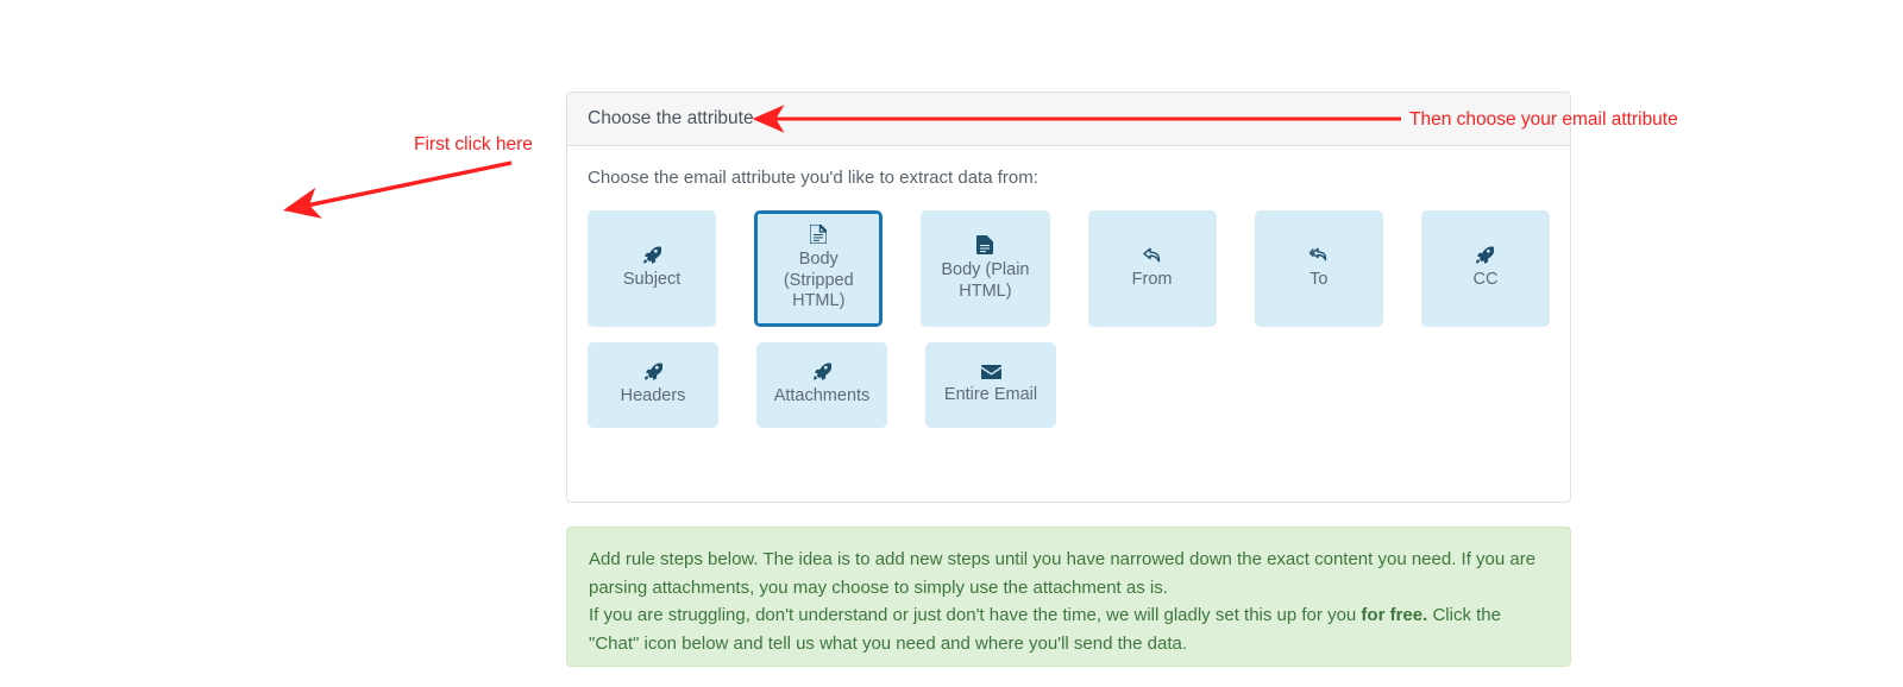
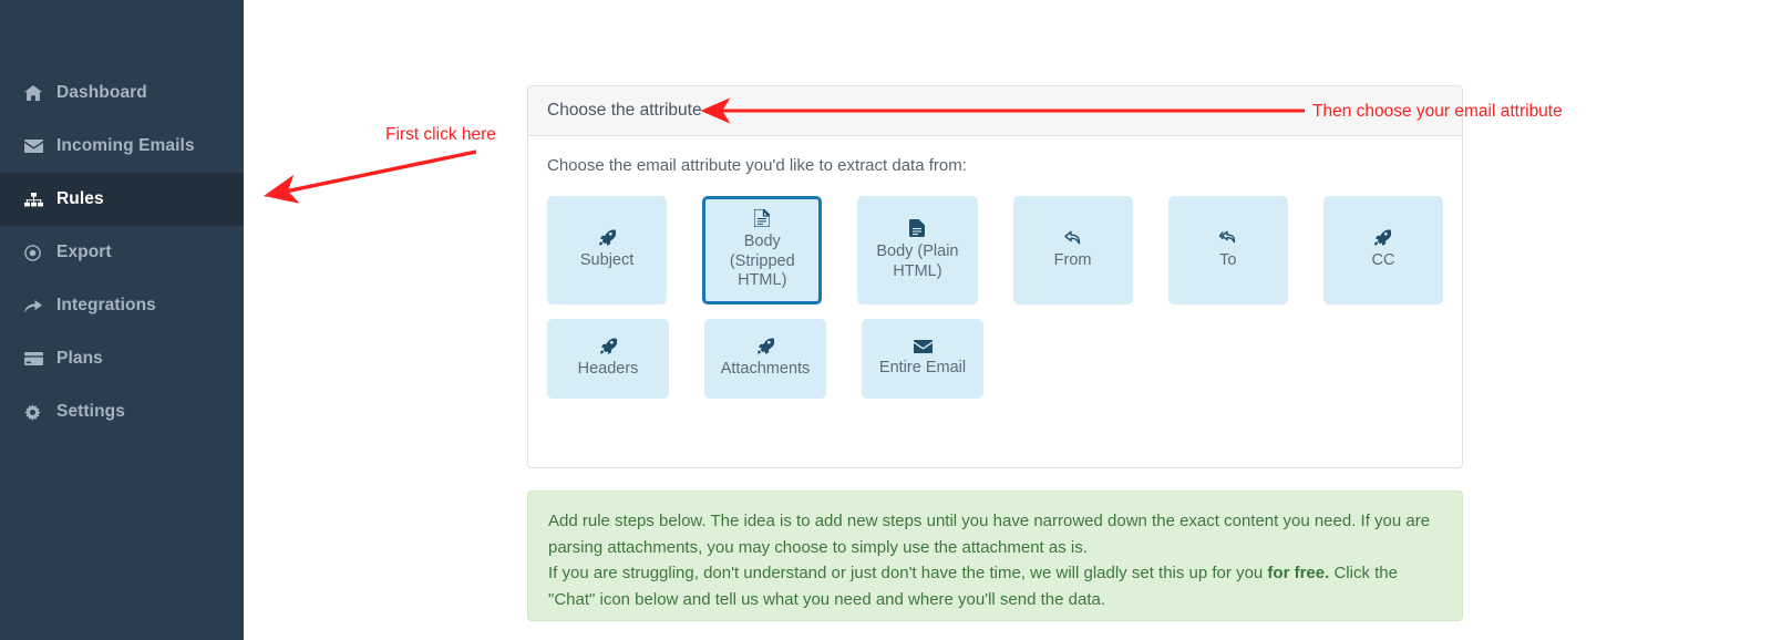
+ Dashboard
+ Incoming Emails
+ Rules
+ Export
+ Integrations
+ Plans
+ Settings
  Choose the attribute
  Choose the email attribute you'd like to extract data from:
  Subject
  Body
  (Stripped
  HTML)
  Body (Plain
  HTML)
  From
  To
  CC
  Headers
  Attachments
  Entire Email
  Add rule steps below. The idea is to add new steps until you have narrowed down the exact content you need. If you are parsing attachments, you may choose to simply use the attachment as is.
  If you are struggling, don't understand or just don't have the time, we will gladly set this up for you for free. Click the "Chat" icon below and tell us what you need and where you'll send the data.
  First click here
  Then choose your email attribute
